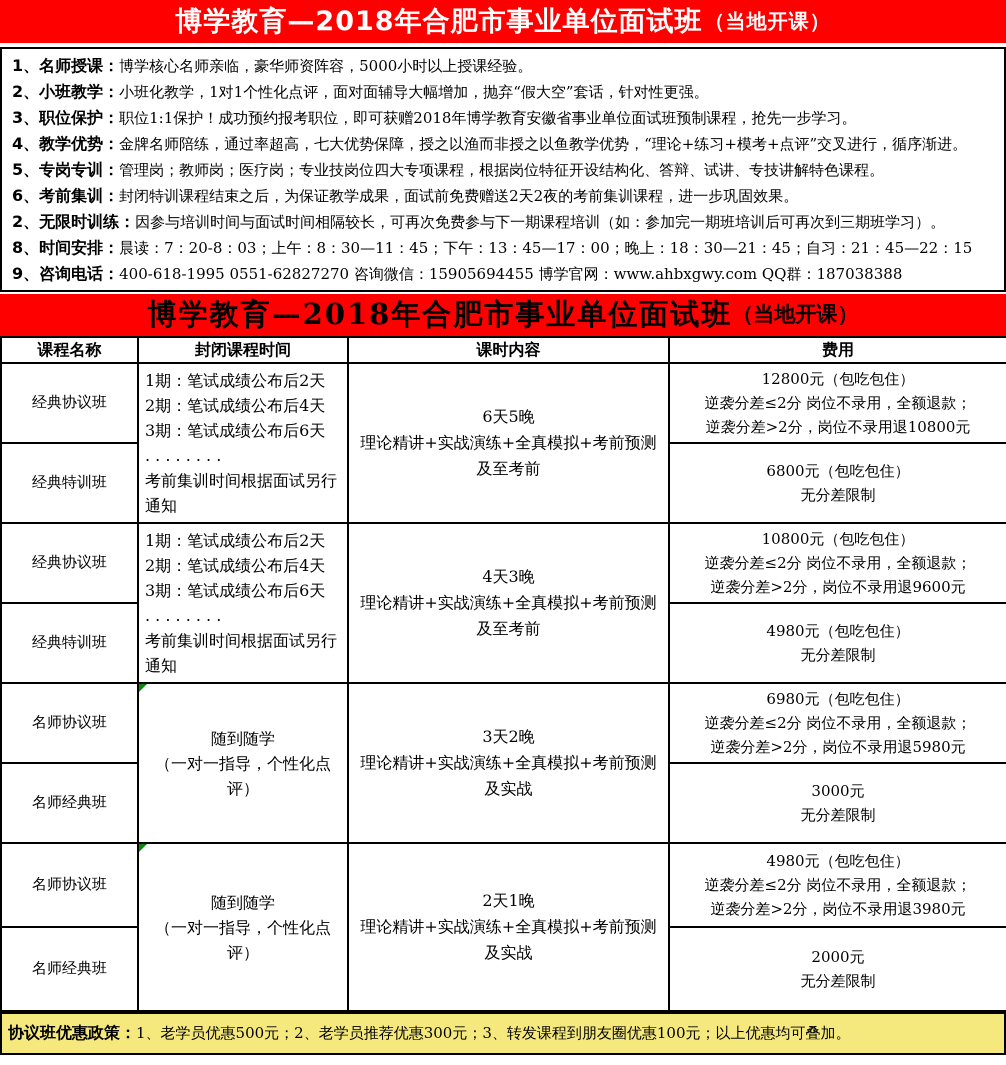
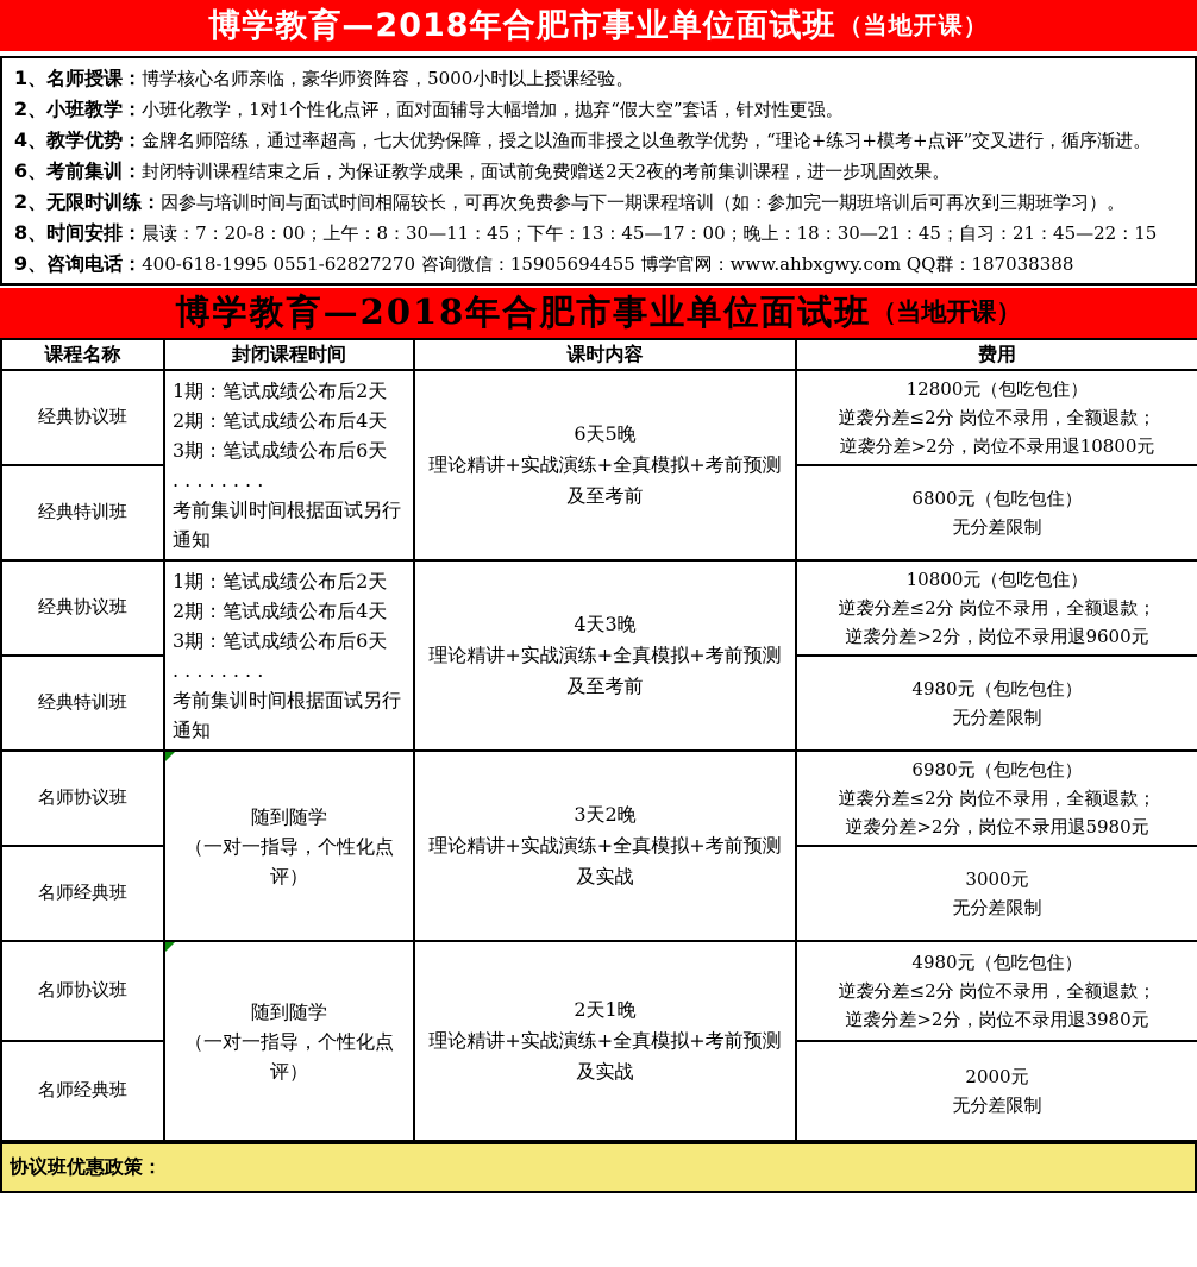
  博学教育—2018年合肥市事业单位面试班
  （当地开课）
  1、名师授课：博学核心名师亲临，豪华师资阵容，5000小时以上授课经验。
  2、小班教学：小班化教学，1对1个性化点评，面对面辅导大幅增加，抛弃“假大空”套话，针对性更强。
- 3、职位保护：职位1:1保护！成功预约报考职位，即可获赠2018年博学教育安徽省事业单位面试班预制课程，抢先一步学习。
  4、教学优势：金牌名师陪练，通过率超高，七大优势保障，授之以渔而非授之以鱼教学优势，“理论+练习+模考+点评”交叉进行，循序渐进。
- 5、专岗专训：管理岗；教师岗；医疗岗；专业技岗位四大专项课程，根据岗位特征开设结构化、答辩、试讲、专技讲解特色课程。
  6、考前集训：封闭特训课程结束之后，为保证教学成果，面试前免费赠送2天2夜的考前集训课程，进一步巩固效果。
  2、无限时训练：因参与培训时间与面试时间相隔较长，可再次免费参与下一期课程培训（如：参加完一期班培训后可再次到三期班学习）。
- 8、时间安排：晨读：7：20-8：03；上午：8：30—11：45；下午：13：45—17：00；晚上：18：30—21：45；自习：21：45—22：15
+ 8、时间安排：晨读：7：20-8：00；上午：8：30—11：45；下午：13：45—17：00；晚上：18：30—21：45；自习：21：45—22：15
  9、咨询电话：400-618-1995 0551-62827270 咨询微信：15905694455 博学官网：www.ahbxgwy.com QQ群：187038388
  博学教育—2018年合肥市事业单位面试班
  （当地开课）
  课程名称	封闭课程时间	课时内容	费用
  经典协议班	1期：笔试成绩公布后2天2期：笔试成绩公布后4天3期：笔试成绩公布后6天. . . . . . . .考前集训时间根据面试另行通知	6天5晚理论精讲+实战演练+全真模拟+考前预测及至考前	12800元（包吃包住）逆袭分差≤2分 岗位不录用，全额退款；逆袭分差>2分，岗位不录用退10800元
  经典特训班	6800元（包吃包住）无分差限制
  经典协议班	1期：笔试成绩公布后2天2期：笔试成绩公布后4天3期：笔试成绩公布后6天. . . . . . . .考前集训时间根据面试另行通知	4天3晚理论精讲+实战演练+全真模拟+考前预测及至考前	10800元（包吃包住）逆袭分差≤2分 岗位不录用，全额退款；逆袭分差>2分，岗位不录用退9600元
  经典特训班	4980元（包吃包住）无分差限制
  名师协议班	随到随学（一对一指导，个性化点评）	3天2晚理论精讲+实战演练+全真模拟+考前预测及实战	6980元（包吃包住）逆袭分差≤2分 岗位不录用，全额退款；逆袭分差>2分，岗位不录用退5980元
  名师经典班	3000元无分差限制
  名师协议班	随到随学（一对一指导，个性化点评）	2天1晚理论精讲+实战演练+全真模拟+考前预测及实战	4980元（包吃包住）逆袭分差≤2分 岗位不录用，全额退款；逆袭分差>2分，岗位不录用退3980元
  名师经典班	2000元无分差限制
  协议班优惠政策：
- 1、老学员优惠500元；2、老学员推荐优惠300元；3、转发课程到朋友圈优惠100元；以上优惠均可叠加。
